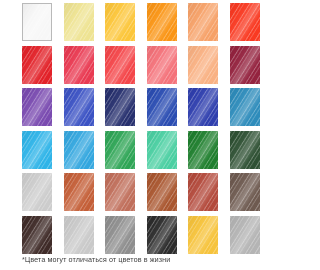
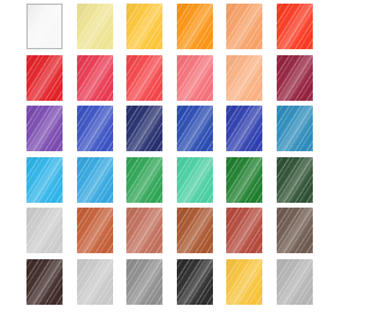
- *Цвета могут отличаться от цветов в жизни
